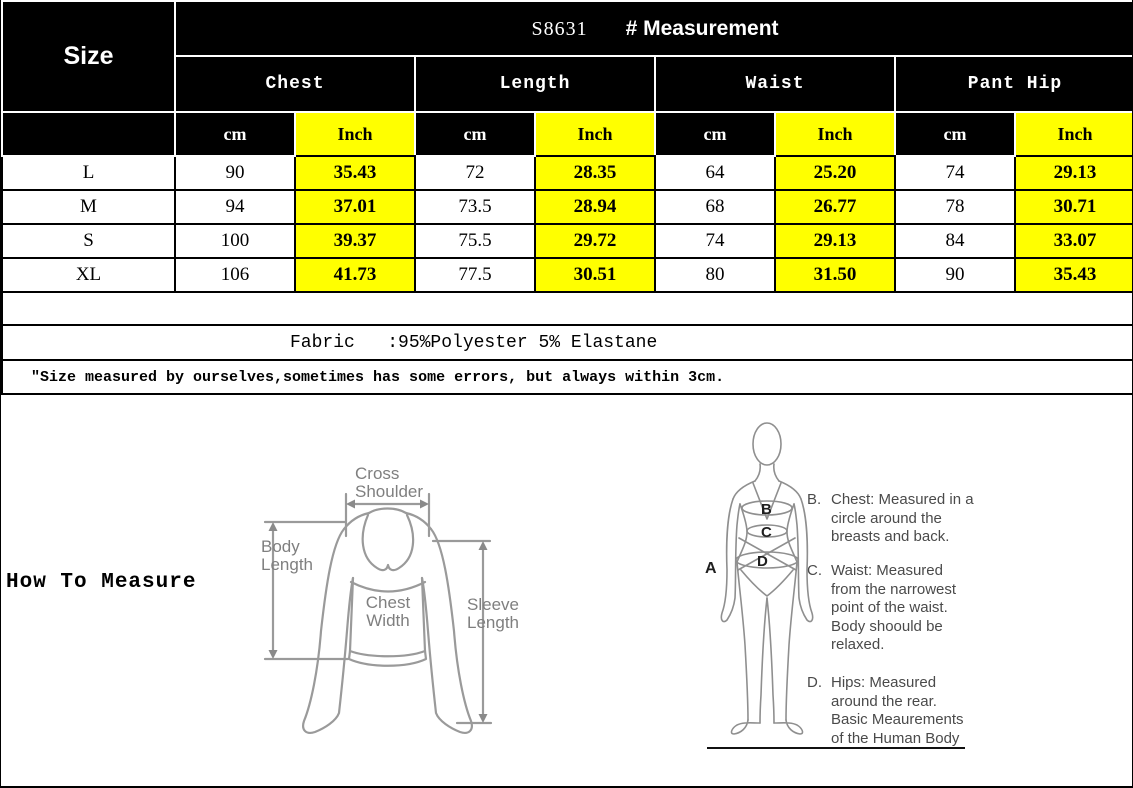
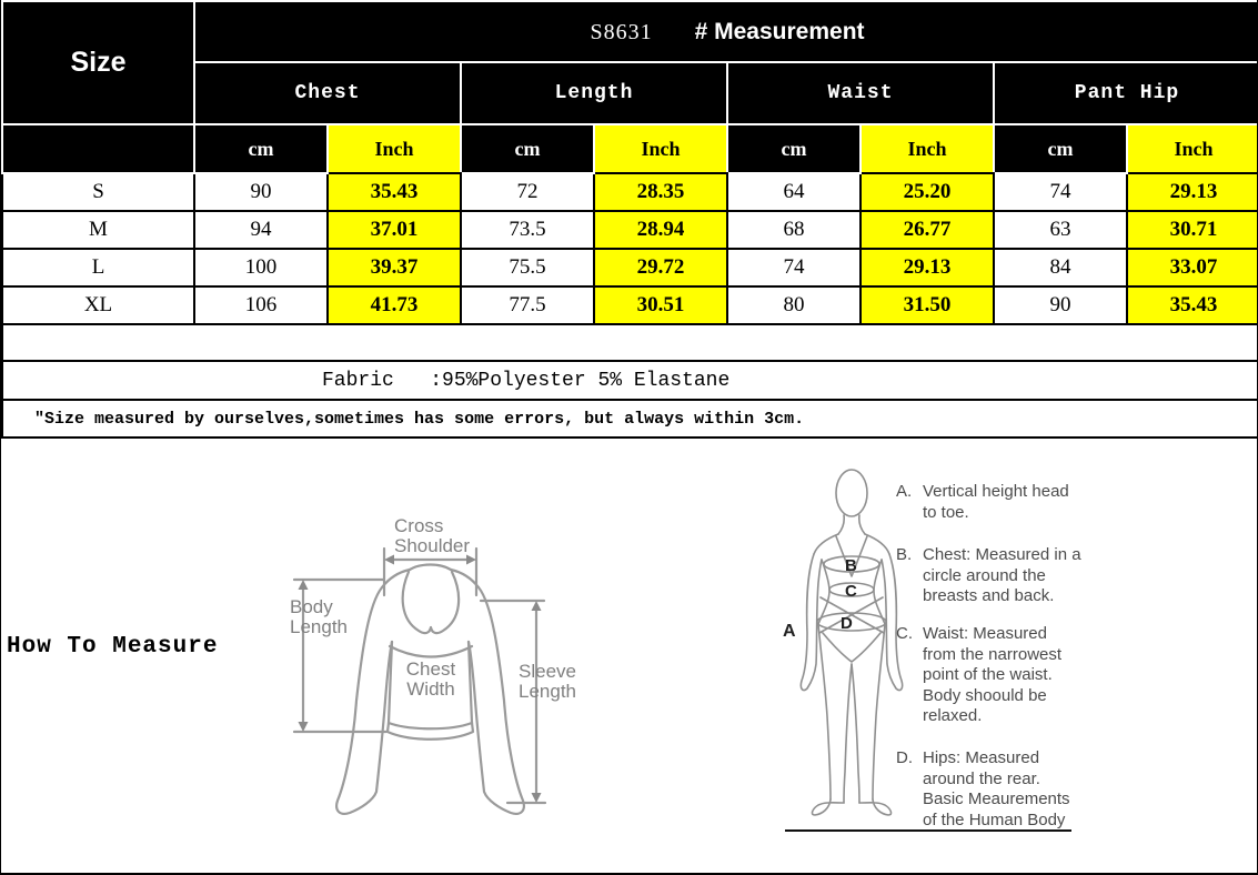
  Size	S8631 # Measurement
  Chest	Length	Waist	Pant Hip
  	cm	Inch	cm	Inch	cm	Inch	cm	Inch
- L	90	35.43	72	28.35	64	25.20	74	29.13
+ S	90	35.43	72	28.35	64	25.20	74	29.13
- M	94	37.01	73.5	28.94	68	26.77	78	30.71
+ M	94	37.01	73.5	28.94	68	26.77	63	30.71
- S	100	39.37	75.5	29.72	74	29.13	84	33.07
+ L	100	39.37	75.5	29.72	74	29.13	84	33.07
  XL	106	41.73	77.5	30.51	80	31.50	90	35.43
  Fabric :95%Polyester 5% Elastane
  ″Size measured by ourselves,sometimes has some errors, but always within 3cm.
  How To Measure
  Cross
  Shoulder
  Body
  Length
  Chest
  Width
  Sleeve
  Length
  A
  B
  C
  D
+ A.
+ Vertical height head
+ to toe.
  B.
  Chest: Measured in a
  circle around the
  breasts and back.
  C.
  Waist: Measured
  from the narrowest
  point of the waist.
  Body shoould be
  relaxed.
  D.
  Hips: Measured
  around the rear.
  Basic Meaurements
  of the Human Body
